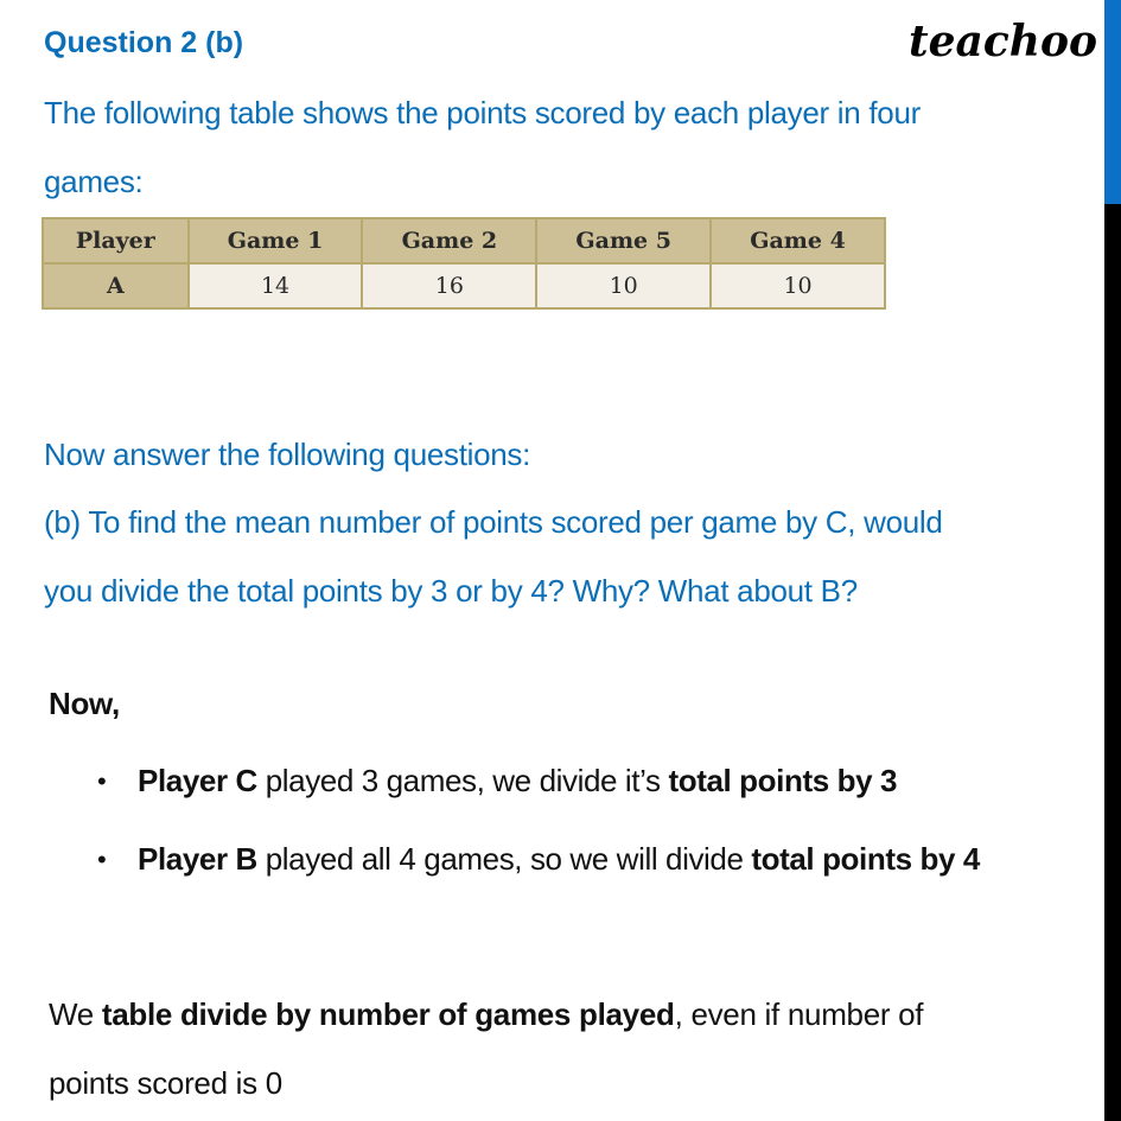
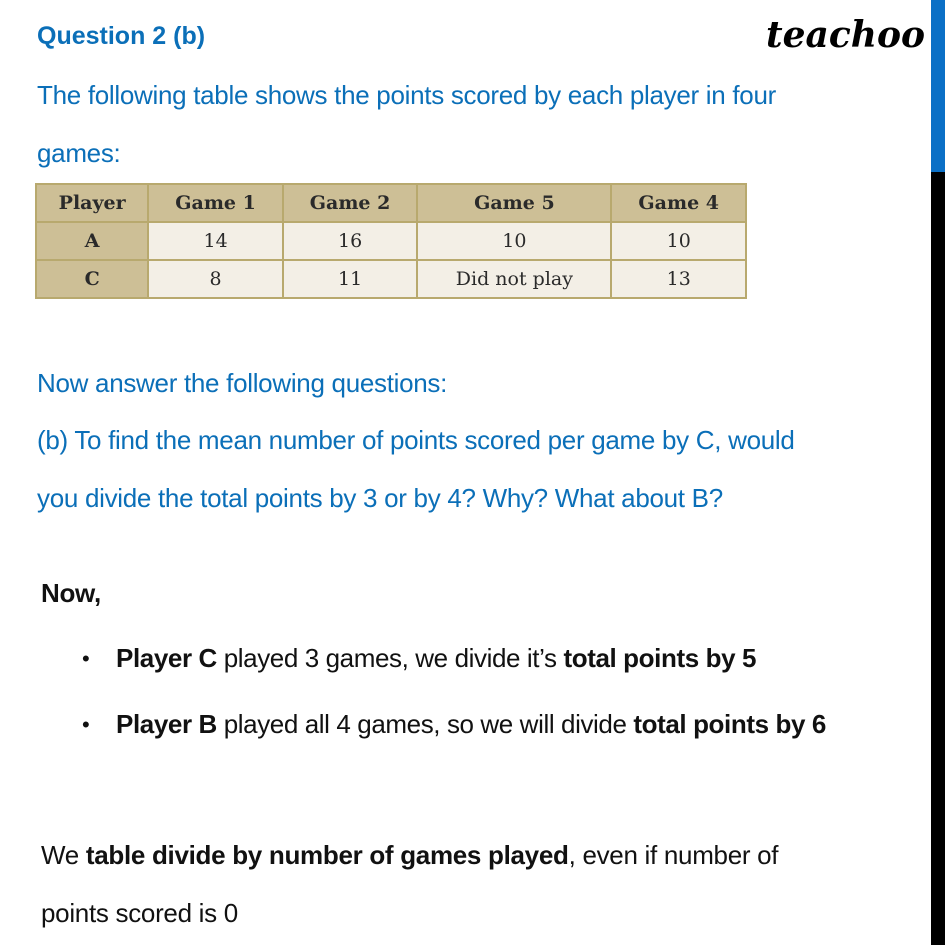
  teachoo
  Question 2 (b)
  The following table shows the points scored by each player in four
  games:
  Player	Game 1	Game 2	Game 5	Game 4
  A	14	16	10	10
+ C	8	11	Did not play	13
  Now answer the following questions:
  (b) To find the mean number of points scored per game by C, would
  you divide the total points by 3 or by 4? Why? What about B?
  Now,
  •
- Player C played 3 games, we divide it’s total points by 3
+ Player C played 3 games, we divide it’s total points by 5
  •
- Player B played all 4 games, so we will divide total points by 4
+ Player B played all 4 games, so we will divide total points by 6
  We table divide by number of games played, even if number of
  points scored is 0
